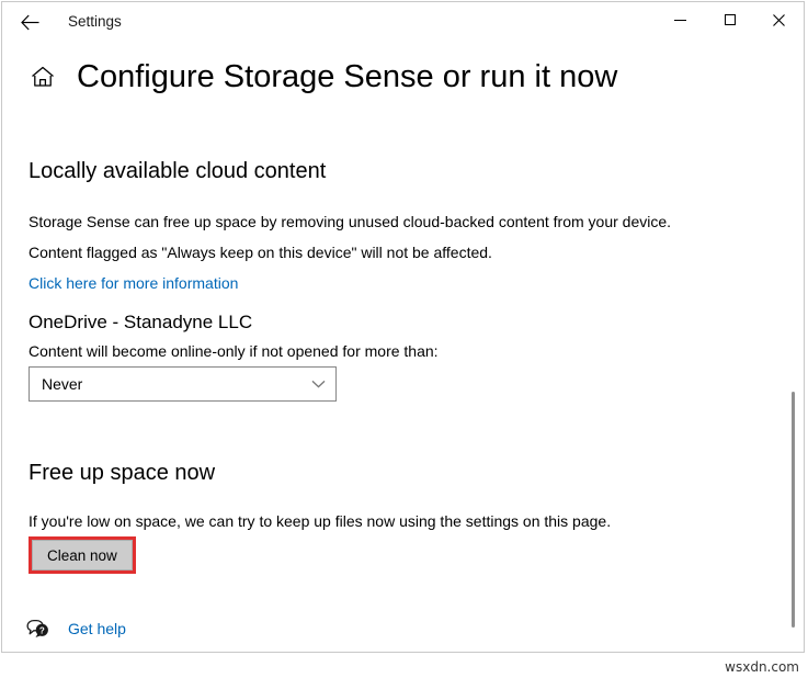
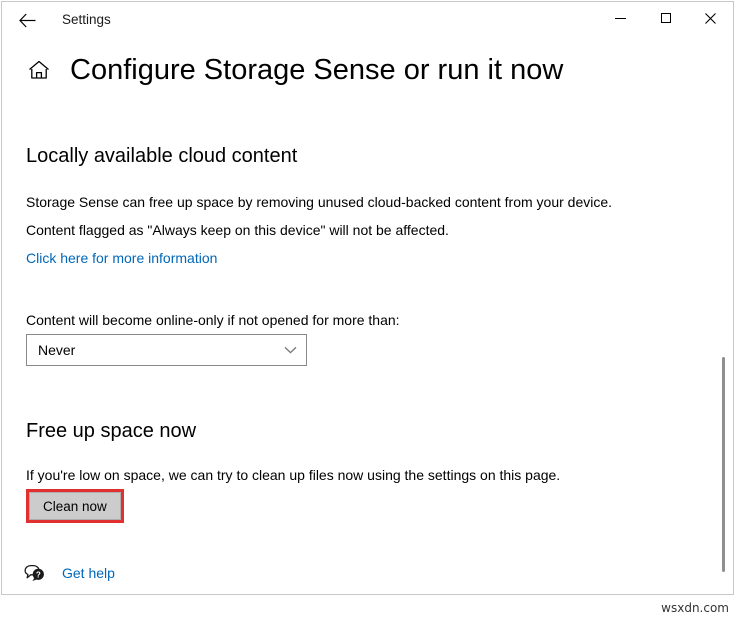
  Settings
  Configure Storage Sense or run it now
  Locally available cloud content
  Storage Sense can free up space by removing unused cloud-backed content from your device.
  Content flagged as "Always keep on this device" will not be affected.
  Click here for more information
- OneDrive - Stanadyne LLC
  Content will become online-only if not opened for more than:
  Never
  Free up space now
- If you're low on space, we can try to keep up files now using the settings on this page.
+ If you're low on space, we can try to clean up files now using the settings on this page.
  Clean now
  ?
  Get help
  wsxdn.com
